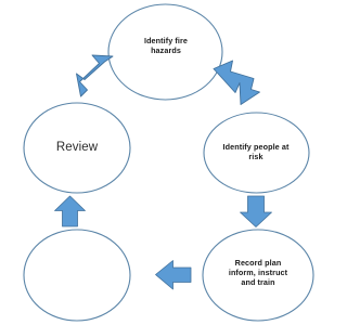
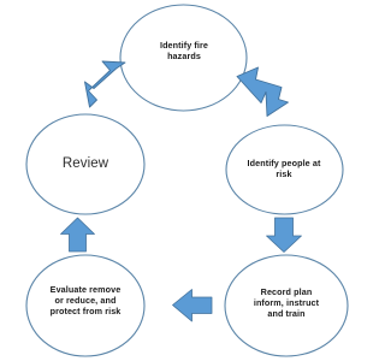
  Identify fire
  hazards
  Identify people at
  risk
  Record plan
  inform, instruct
  and train
+ Evaluate remove
+ or reduce, and
+ protect from risk
  Review
